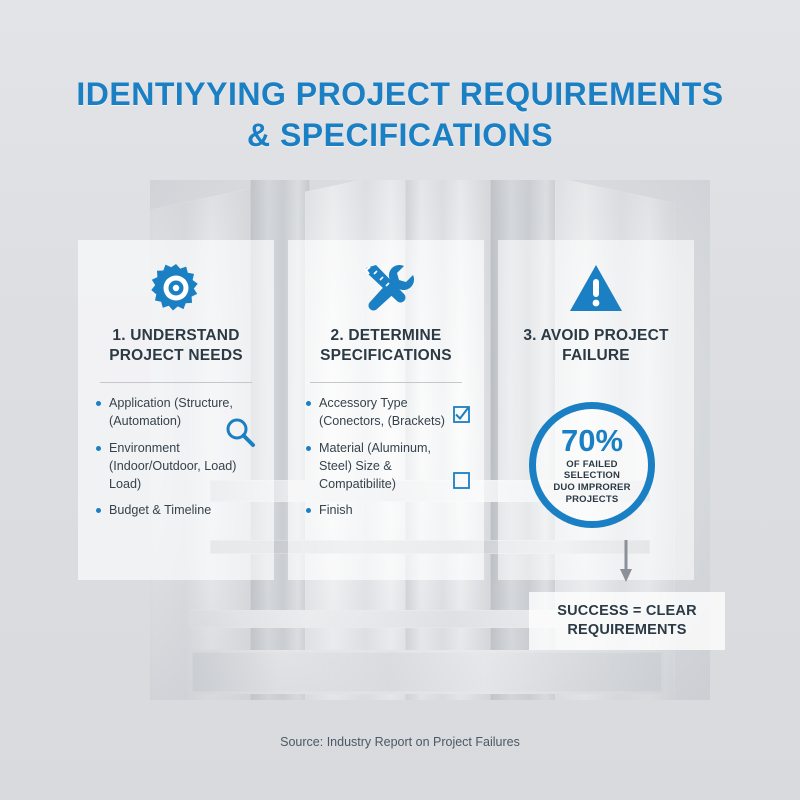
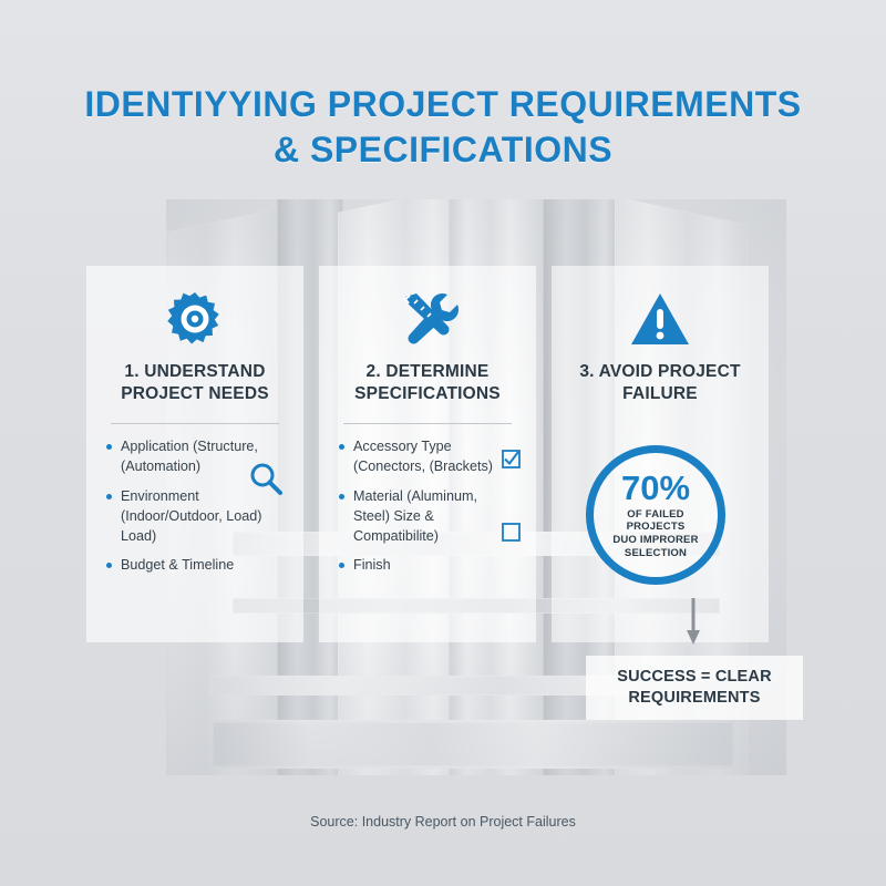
  IDENTIYYING PROJECT REQUIREMENTS
  & SPECIFICATIONS
  1. UNDERSTAND PROJECT NEEDS
  Application (Structure, (Automation)
  Environment (Indoor/Outdoor, Load) Load)
  Budget & Timeline
  2. DETERMINE SPECIFICATIONS
  Accessory Type (Conectors, (Brackets)
  Material (Aluminum, Steel) Size & Compatibilite)
  Finish
  3. AVOID PROJECT FAILURE
  70%
  OF FAILED
- SELECTION
+ PROJECTS
  DUO IMPRORER
- PROJECTS
+ SELECTION
  SUCCESS = CLEAR
  REQUIREMENTS
  Source: Industry Report on Project Failures
